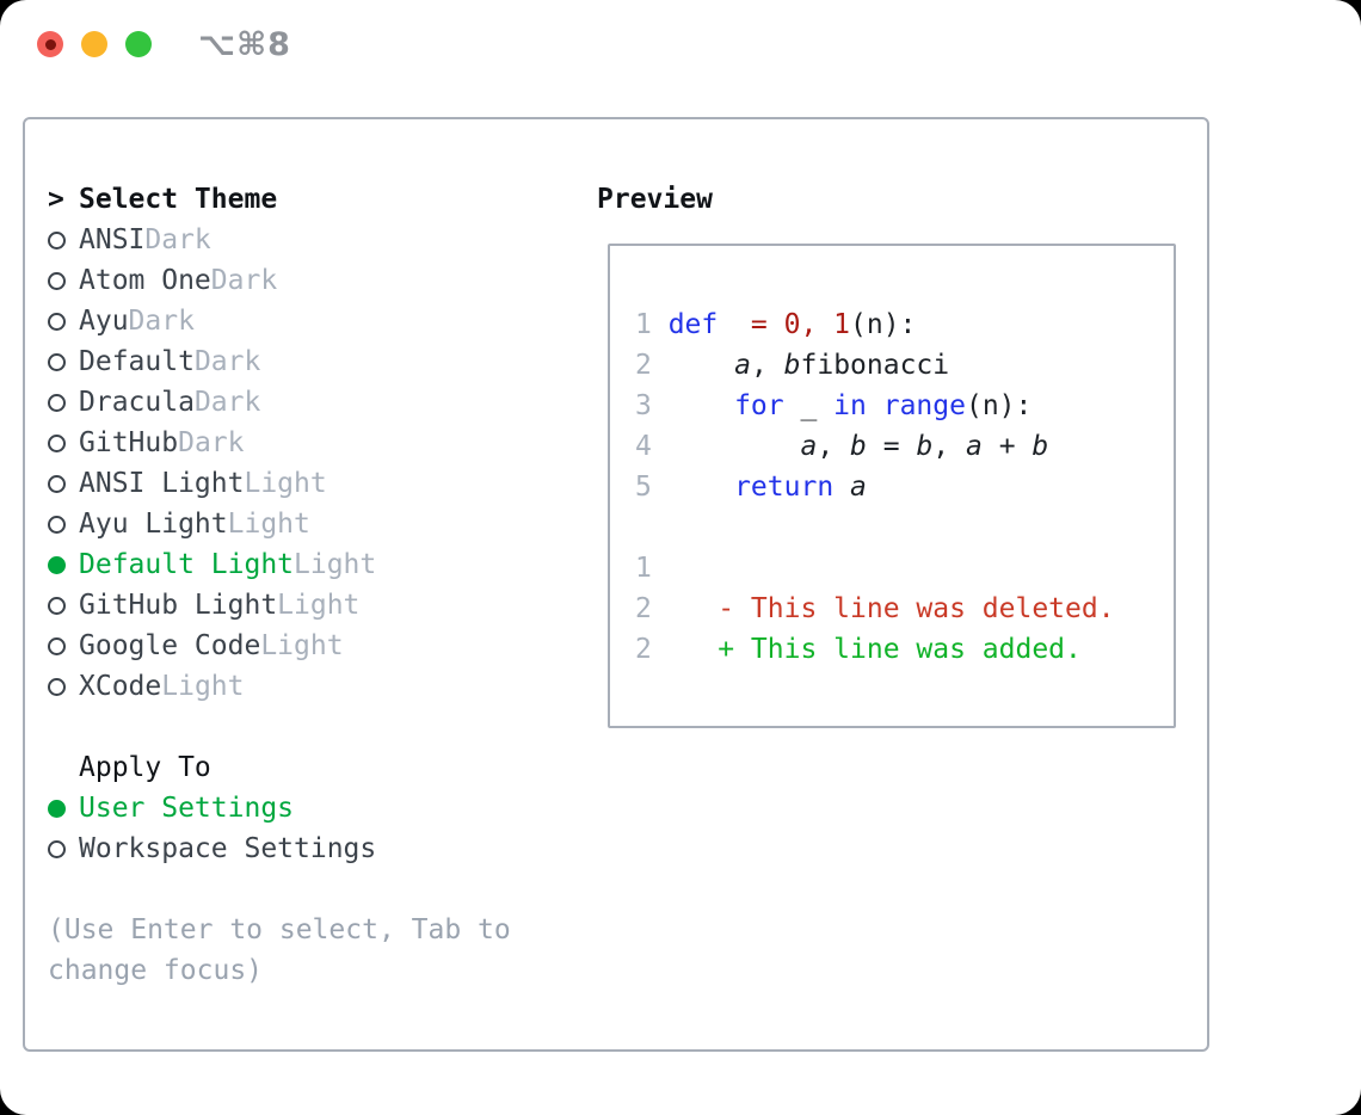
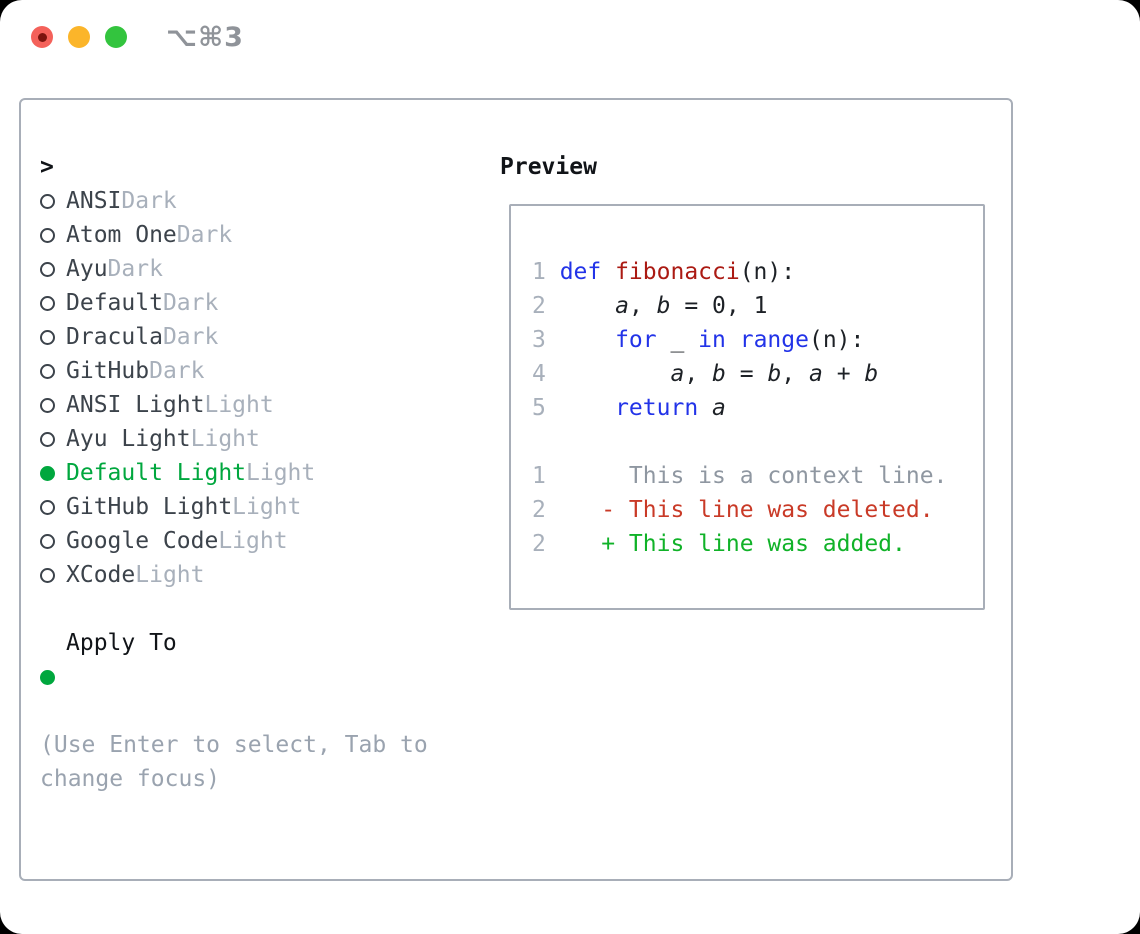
- ⌥⌘8
+ ⌥⌘3
  >
- Select Theme
  ANSI
  Dark
  Atom One
  Dark
  Ayu
  Dark
  Default
  Dark
  Dracula
  Dark
  GitHub
  Dark
  ANSI Light
  Light
  Ayu Light
  Light
  Default Light
  Light
  GitHub Light
  Light
  Google Code
  Light
  XCode
  Light
  Apply To
- User Settings
- Workspace Settings
  (Use Enter to select, Tab to
  change focus)
  Preview
  1
  def
- = 0, 1
+ fibonacci
  (n):
  2
  a
  ,
  b
- fibonacci
+ = 0, 1
  3
  for
  _
  in
  range
  (n):
  4
  a
  ,
  b
  =
  b
  ,
  a
  +
  b
  5
  return
  a
  1
+ This is a context line.
  2
  - This line was deleted.
  2
  + This line was added.
